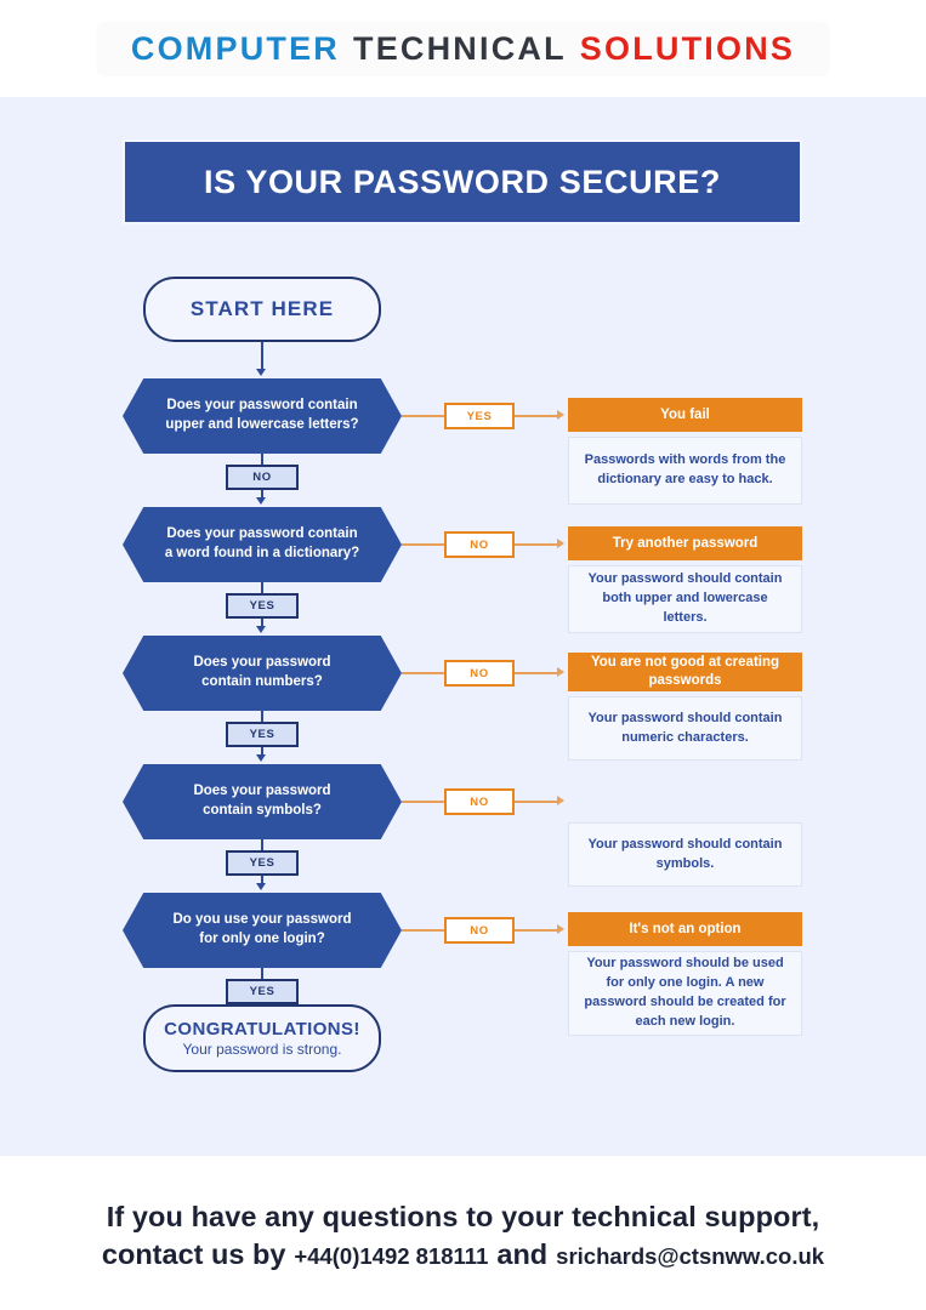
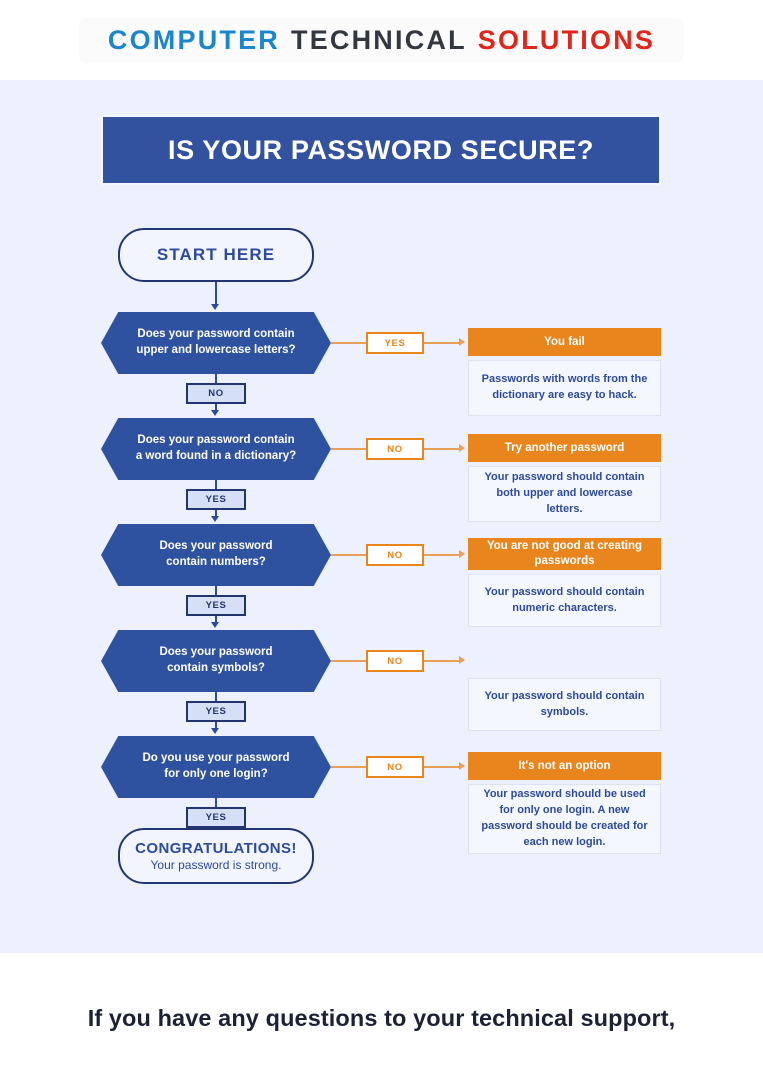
  COMPUTER
  TECHNICAL
  SOLUTIONS
  IS YOUR PASSWORD SECURE?
  START HERE
  Does your password contain
  upper and lowercase letters?
  YES
  You fail
  Passwords with words from the dictionary are easy to hack.
  NO
  Does your password contain
  a word found in a dictionary?
  NO
  Try another password
  Your password should contain both upper and lowercase letters.
  YES
  Does your password
  contain numbers?
  NO
  You are not good at creating passwords
  Your password should contain numeric characters.
  YES
  Does your password
  contain symbols?
  NO
  Your password should contain symbols.
  YES
  Do you use your password
  for only one login?
  NO
  It's not an option
  Your password should be used for only one login. A new password should be created for each new login.
  YES
  CONGRATULATIONS!
  Your password is strong.
  If you have any questions to your technical support,
- contact us by
- +44(0)1492 818111
- and
- srichards@ctsnww.co.uk
